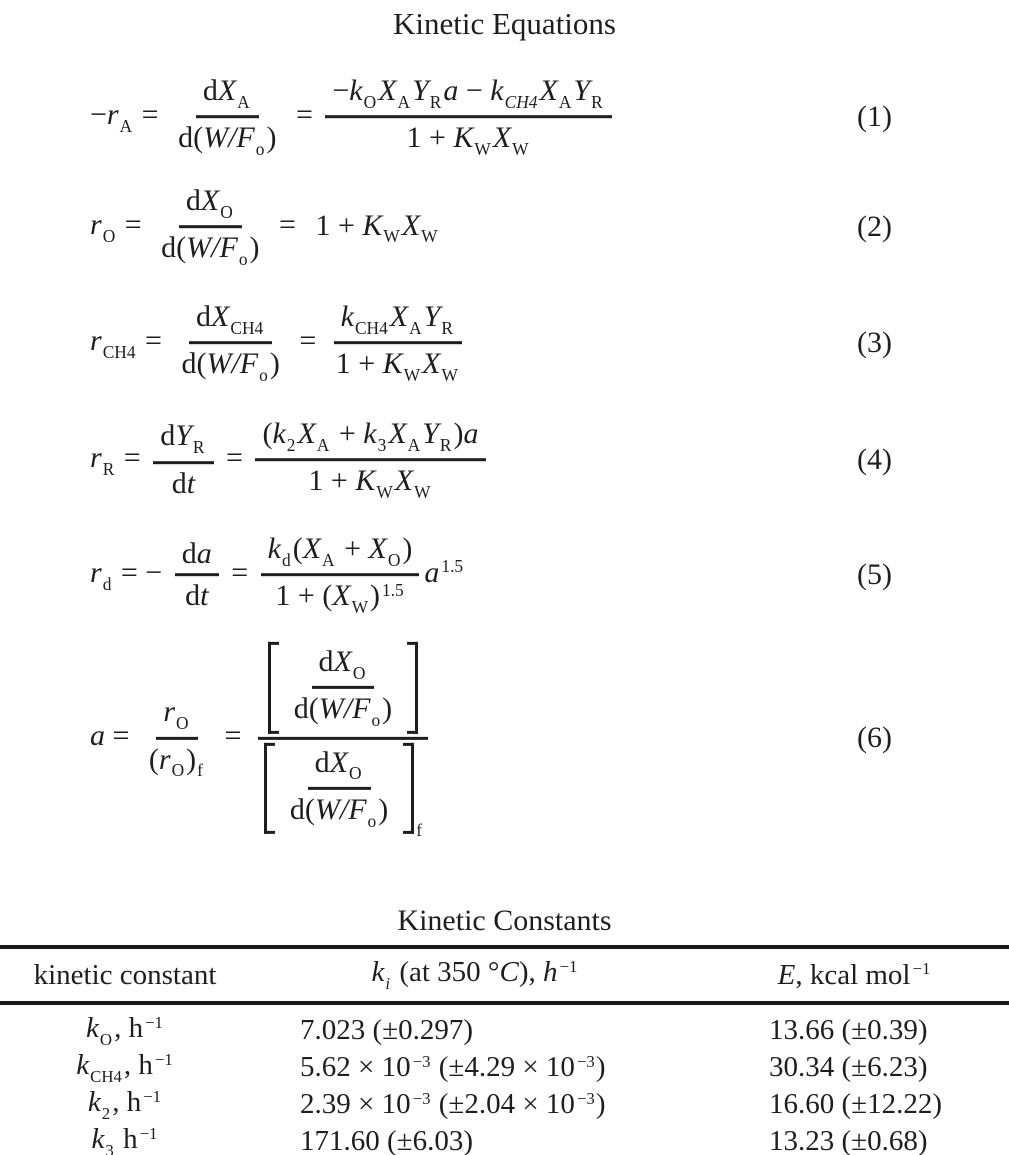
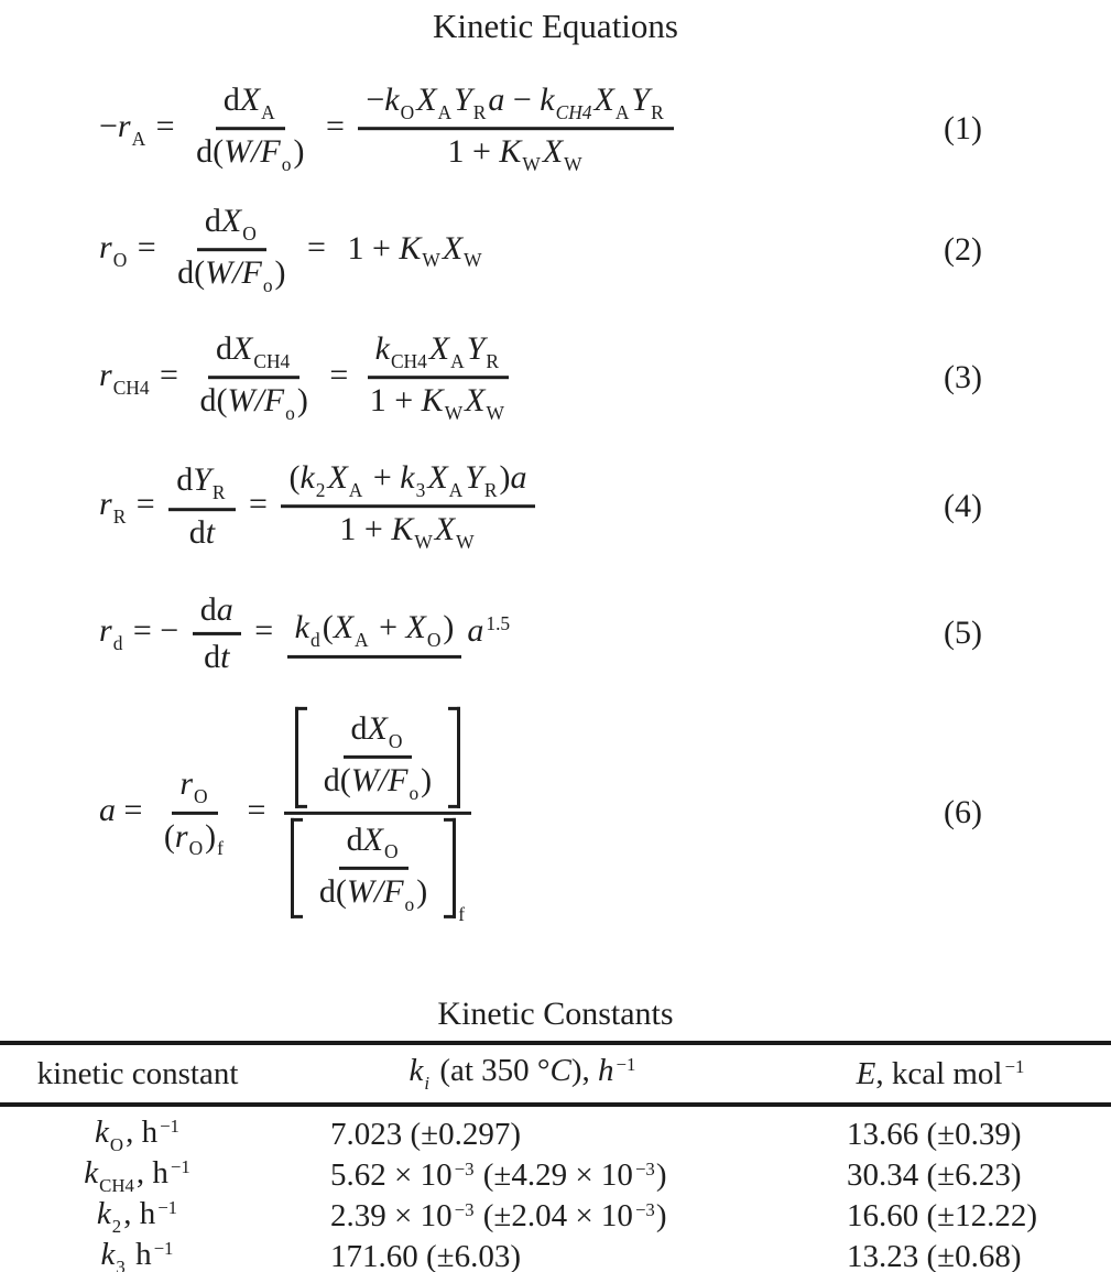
  Kinetic Equations
  −rA =
  dXA
  d(W/Fo)
  =
  −kOXAYRa − kCH4XAYR
  1 + KWXW
  (1)
  rO =
  dXO
  d(W/Fo)
  =
  1 + KWXW
  (2)
  rCH4 =
  dXCH4
  d(W/Fo)
  =
  kCH4XAYR
  1 + KWXW
  (3)
  rR =
  dYR
  dt
  =
  (k2XA + k3XAYR)a
  1 + KWXW
  (4)
  rd = −
  da
  dt
  =
  kd(XA + XO)
- 1 + (XW)1.5
  a1.5
  (5)
  a =
  rO
  (rO)f
  =
  dXO
  d(W/Fo)
  dXO
  d(W/Fo)
  f
  (6)
  Kinetic Constants
  kinetic constant
  ki (at 350 °C), h−1
  E, kcal mol−1
  kO, h−1
  7.023 (±0.297)
  13.66 (±0.39)
  kCH4, h−1
  5.62 × 10−3 (±4.29 × 10−3)
  30.34 (±6.23)
  k2, h−1
  2.39 × 10−3 (±2.04 × 10−3)
  16.60 (±12.22)
  k3 h−1
  171.60 (±6.03)
  13.23 (±0.68)
